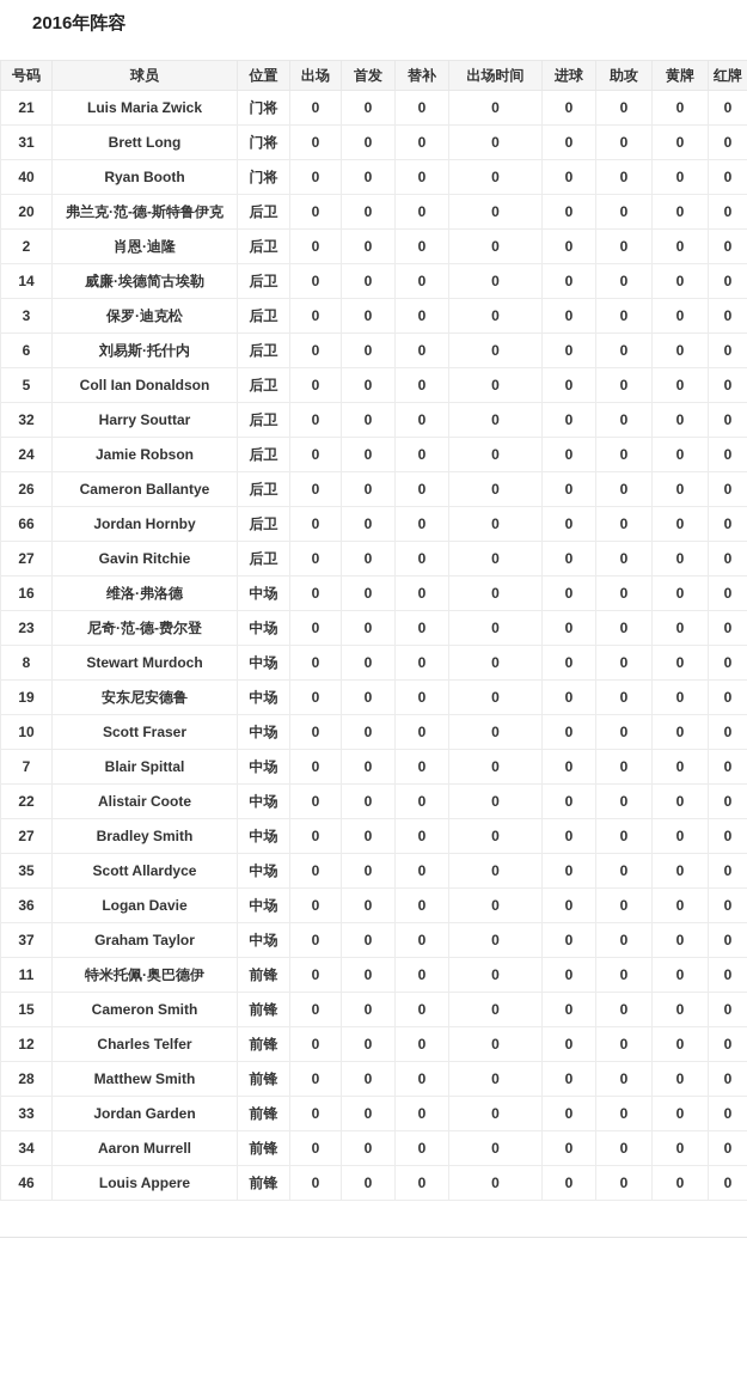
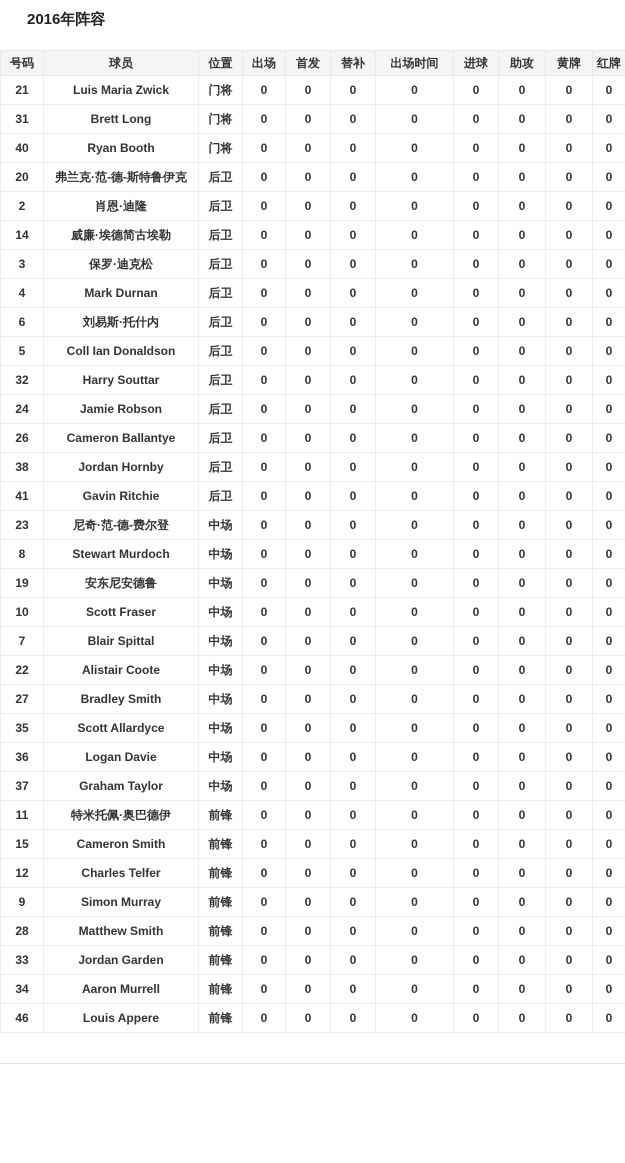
  2016年阵容
  号码	球员	位置	出场	首发	替补	出场时间	进球	助攻	黄牌	红牌
  21	Luis Maria Zwick	门将	0	0	0	0	0	0	0	0
  31	Brett Long	门将	0	0	0	0	0	0	0	0
  40	Ryan Booth	门将	0	0	0	0	0	0	0	0
  20	弗兰克·范-德-斯特鲁伊克	后卫	0	0	0	0	0	0	0	0
  2	肖恩·迪隆	后卫	0	0	0	0	0	0	0	0
  14	威廉·埃德简古埃勒	后卫	0	0	0	0	0	0	0	0
  3	保罗·迪克松	后卫	0	0	0	0	0	0	0	0
+ 4	Mark Durnan	后卫	0	0	0	0	0	0	0	0
  6	刘易斯·托什内	后卫	0	0	0	0	0	0	0	0
  5	Coll Ian Donaldson	后卫	0	0	0	0	0	0	0	0
  32	Harry Souttar	后卫	0	0	0	0	0	0	0	0
  24	Jamie Robson	后卫	0	0	0	0	0	0	0	0
  26	Cameron Ballantye	后卫	0	0	0	0	0	0	0	0
- 66	Jordan Hornby	后卫	0	0	0	0	0	0	0	0
+ 38	Jordan Hornby	后卫	0	0	0	0	0	0	0	0
- 27	Gavin Ritchie	后卫	0	0	0	0	0	0	0	0
+ 41	Gavin Ritchie	后卫	0	0	0	0	0	0	0	0
- 16	维洛·弗洛德	中场	0	0	0	0	0	0	0	0
  23	尼奇·范-德-费尔登	中场	0	0	0	0	0	0	0	0
  8	Stewart Murdoch	中场	0	0	0	0	0	0	0	0
  19	安东尼安德鲁	中场	0	0	0	0	0	0	0	0
  10	Scott Fraser	中场	0	0	0	0	0	0	0	0
  7	Blair Spittal	中场	0	0	0	0	0	0	0	0
  22	Alistair Coote	中场	0	0	0	0	0	0	0	0
  27	Bradley Smith	中场	0	0	0	0	0	0	0	0
  35	Scott Allardyce	中场	0	0	0	0	0	0	0	0
  36	Logan Davie	中场	0	0	0	0	0	0	0	0
  37	Graham Taylor	中场	0	0	0	0	0	0	0	0
  11	特米托佩·奥巴德伊	前锋	0	0	0	0	0	0	0	0
  15	Cameron Smith	前锋	0	0	0	0	0	0	0	0
  12	Charles Telfer	前锋	0	0	0	0	0	0	0	0
+ 9	Simon Murray	前锋	0	0	0	0	0	0	0	0
  28	Matthew Smith	前锋	0	0	0	0	0	0	0	0
  33	Jordan Garden	前锋	0	0	0	0	0	0	0	0
  34	Aaron Murrell	前锋	0	0	0	0	0	0	0	0
  46	Louis Appere	前锋	0	0	0	0	0	0	0	0
